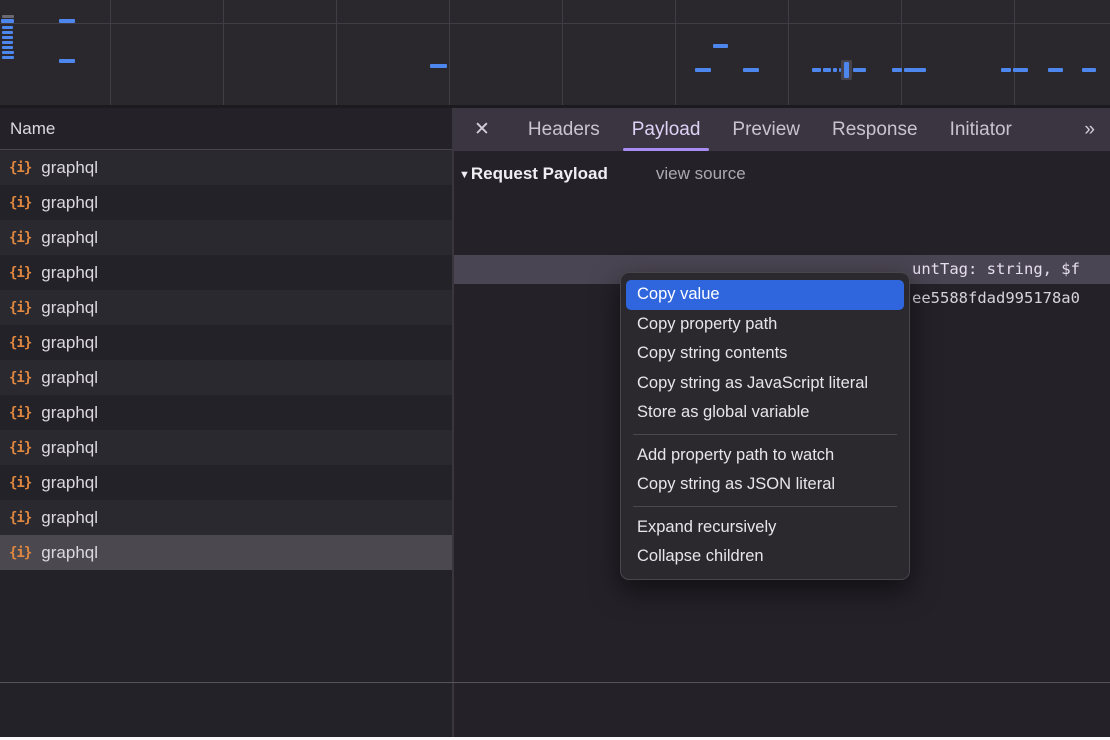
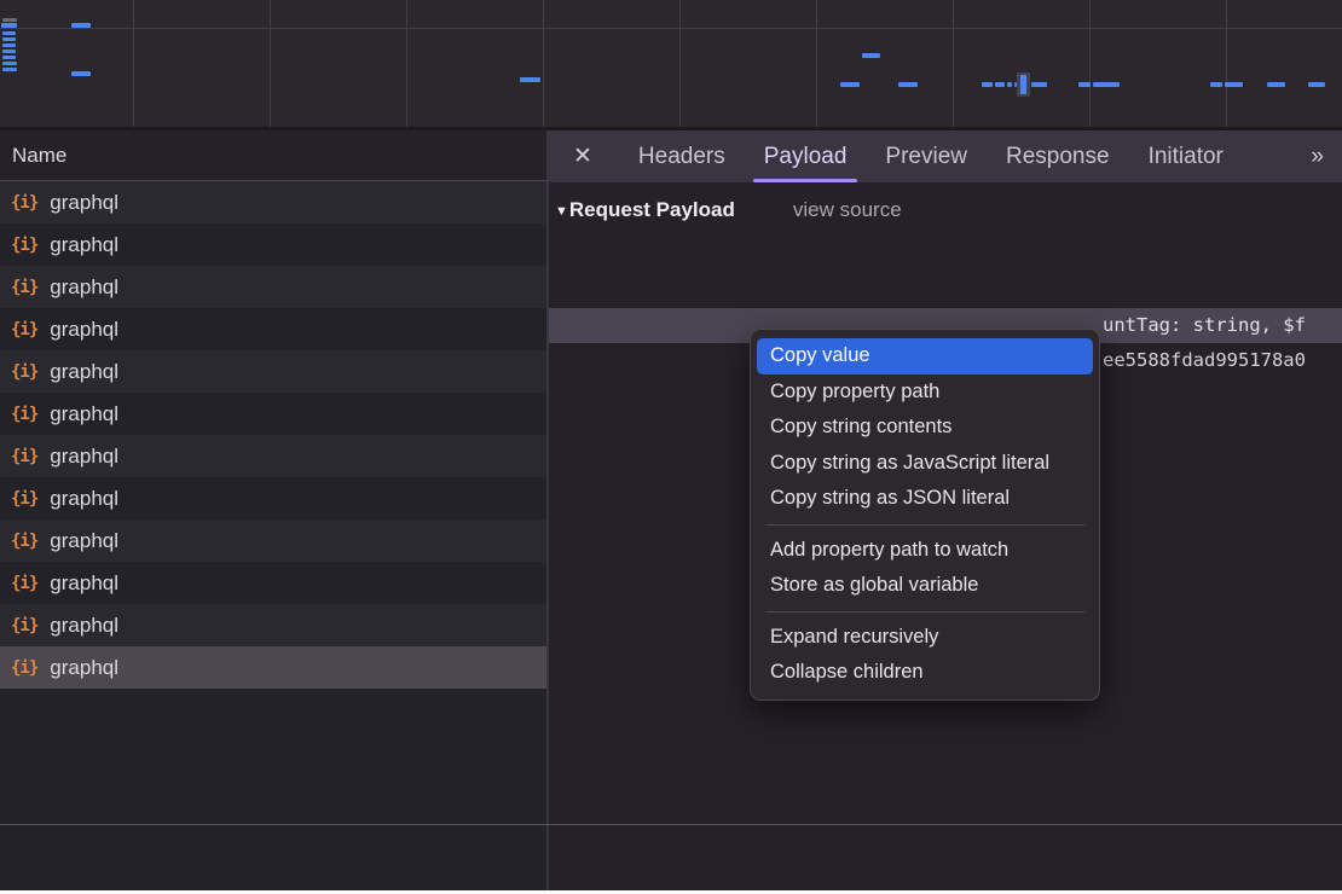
  Name
  {i}
  graphql
  {i}
  graphql
  {i}
  graphql
  {i}
  graphql
  {i}
  graphql
  {i}
  graphql
  {i}
  graphql
  {i}
  graphql
  {i}
  graphql
  {i}
  graphql
  {i}
  graphql
  {i}
  graphql
  ✕
  Headers
  Payload
  Preview
  Response
  Initiator
  »
  ▼Request Payload view source
  untTag: string, $f
  ee5588fdad995178a0
  Copy value
  Copy property path
  Copy string contents
  Copy string as JavaScript literal
- Store as global variable
+ Copy string as JSON literal
  Add property path to watch
- Copy string as JSON literal
+ Store as global variable
  Expand recursively
  Collapse children
